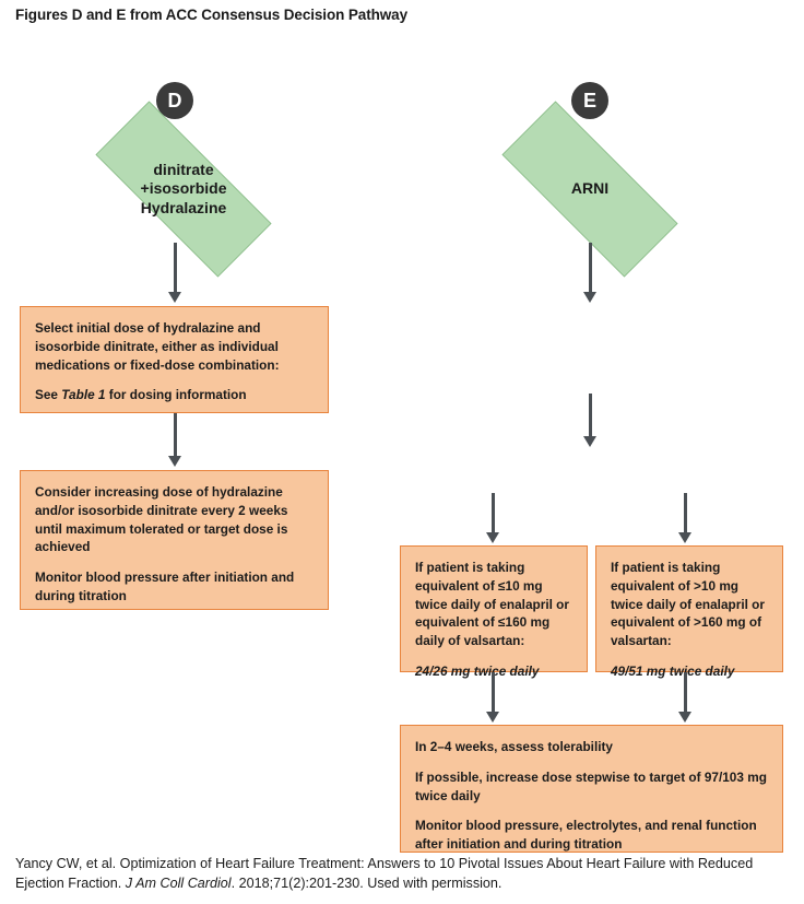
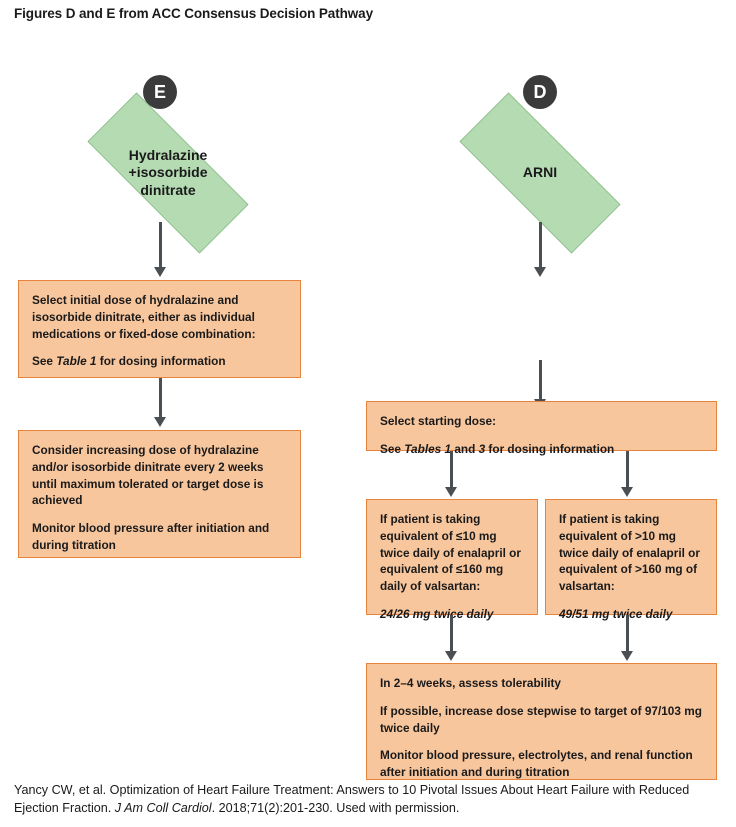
  Figures D and E from ACC Consensus Decision Pathway
- D
+ E
- dinitrate
+ Hydralazine
  +isosorbide
- Hydralazine
+ dinitrate
  Select initial dose of hydralazine and isosorbide dinitrate, either as individual medications or fixed-dose combination:
  See Table 1 for dosing information
  Consider increasing dose of hydralazine and/or isosorbide dinitrate every 2 weeks until maximum tolerated or target dose is achieved
  Monitor blood pressure after initiation and during titration
- E
+ D
  ARNI
+ Select starting dose:
+ See Tables 1 and 3 for dosing information
  If patient is taking equivalent of ≤10 mg twice daily of enalapril or equivalent of ≤160 mg daily of valsartan:
  24/26 mg twice daily
  If patient is taking equivalent of >10 mg twice daily of enalapril or equivalent of >160 mg of valsartan:
  49/51 mg twice daily
  In 2–4 weeks, assess tolerability
  If possible, increase dose stepwise to target of 97/103 mg twice daily
  Monitor blood pressure, electrolytes, and renal function after initiation and during titration
  Yancy CW, et al. Optimization of Heart Failure Treatment: Answers to 10 Pivotal Issues About Heart Failure with Reduced Ejection Fraction. J Am Coll Cardiol. 2018;71(2):201-230. Used with permission.
